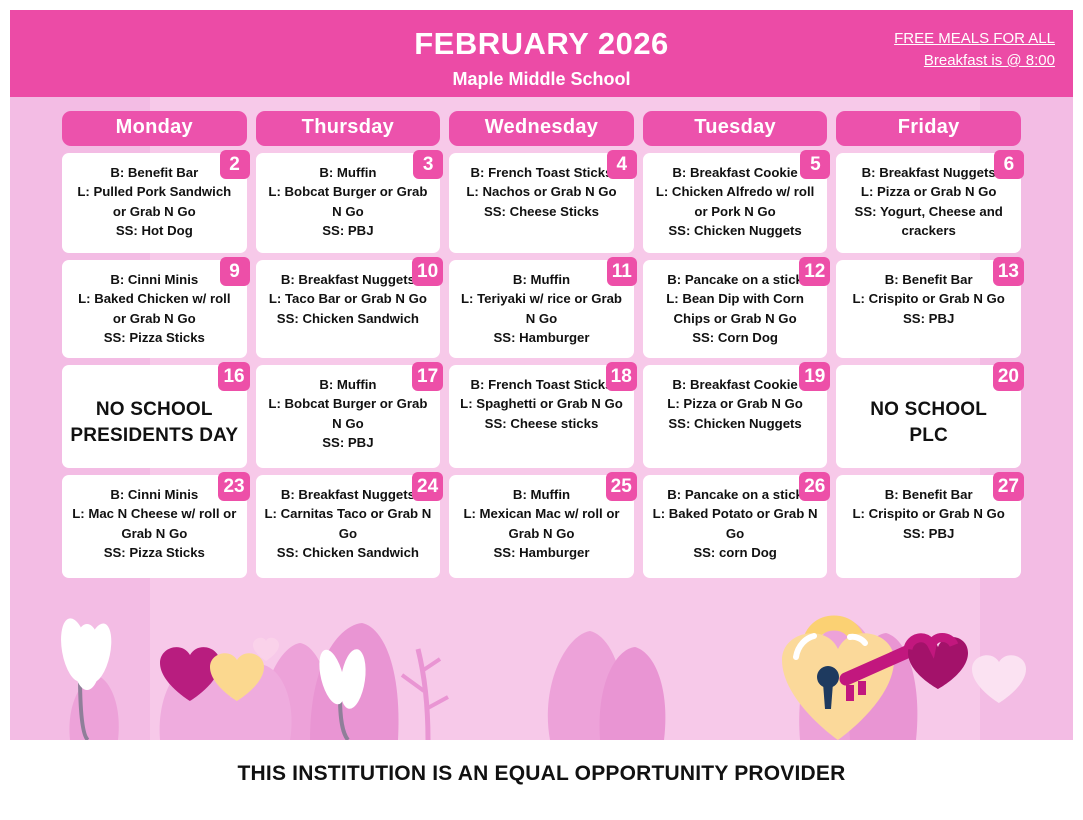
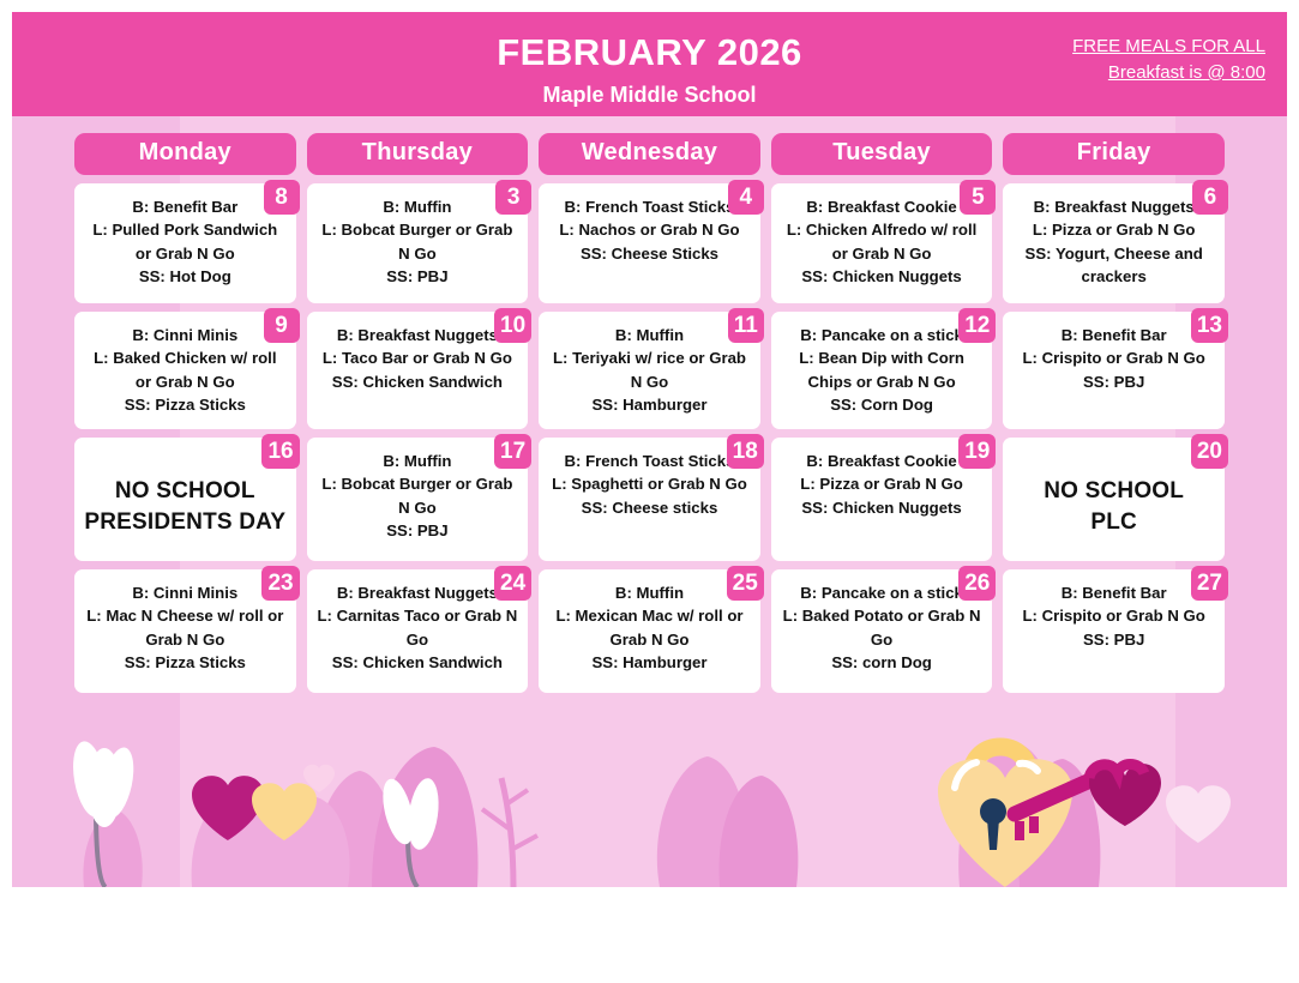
  FEBRUARY 2026
  Maple Middle School
  FREE MEALS FOR ALL
  Breakfast is @ 8:00
  Monday
  Thursday
  Wednesday
  Tuesday
  Friday
- 2
+ 8
  B: Benefit Bar
  L: Pulled Pork Sandwich or Grab N Go
  SS: Hot Dog
  3
  B: Muffin
  L: Bobcat Burger or Grab N Go
  SS: PBJ
  4
  B: French Toast Stick
  L: Nachos or Grab N Go
  SS: Cheese Sticks
  5
  B: Breakfast Cookie
- L: Chicken Alfredo w/ roll or Pork N Go
+ L: Chicken Alfredo w/ roll or Grab N Go
  SS: Chicken Nuggets
  6
  B: Breakfast Nuggets
  L: Pizza or Grab N Go
  SS: Yogurt, Cheese and crackers
  9
  B: Cinni Minis
  L: Baked Chicken w/ roll or Grab N Go
  SS: Pizza Sticks
  10
  B: Breakfast Nugget
  L: Taco Bar or Grab N Go
  SS: Chicken Sandwich
  11
  B: Muffin
  L: Teriyaki w/ rice or Grab N Go
  SS: Hamburger
  12
  B: Pancake on a stic
  L: Bean Dip with Corn Chips or Grab N Go
  SS: Corn Dog
  13
  B: Benefit Bar
  L: Crispito or Grab N Go
  SS: PBJ
  16
  NO SCHOOL
  PRESIDENTS DAY
  17
  B: Muffin
  L: Bobcat Burger or Grab N Go
  SS: PBJ
  18
  B: French Toast Stick
  L: Spaghetti or Grab N Go
  SS: Cheese sticks
  19
  B: Breakfast Cookie
  L: Pizza or Grab N Go
  SS: Chicken Nuggets
  20
  NO SCHOOL
  PLC
  23
  B: Cinni Minis
  L: Mac N Cheese w/ roll or Grab N Go
  SS: Pizza Sticks
  24
  B: Breakfast Nugget
  L: Carnitas Taco or Grab N Go
  SS: Chicken Sandwich
  25
  B: Muffin
  L: Mexican Mac w/ roll or Grab N Go
  SS: Hamburger
  26
  B: Pancake on a stic
  L: Baked Potato or Grab N Go
  SS: corn Dog
  27
  B: Benefit Bar
  L: Crispito or Grab N Go
  SS: PBJ
- THIS INSTITUTION IS AN EQUAL OPPORTUNITY PROVIDER
